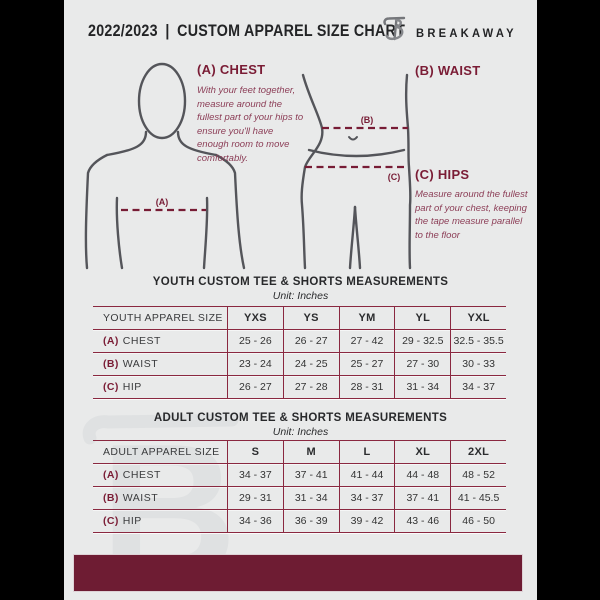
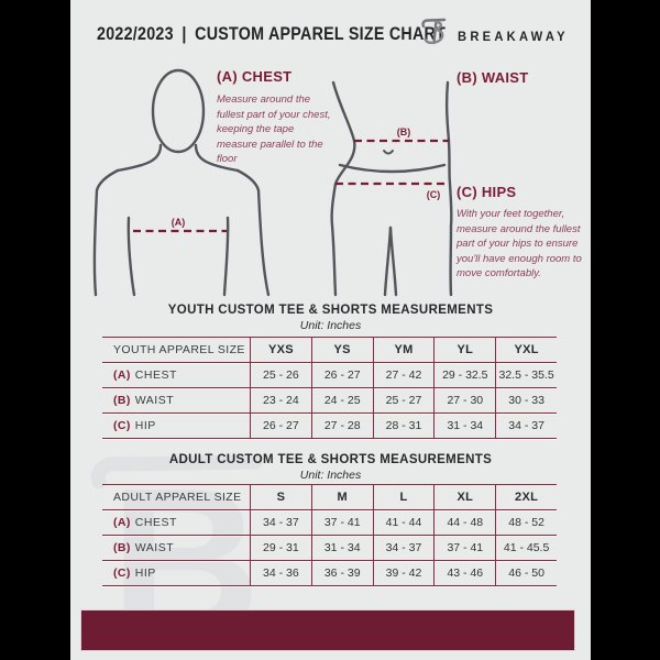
  B
  2022/2023
  |
  CUSTOM APPAREL SIZE CHART
  BREAKAWAY
  (A)
  (B)
  (C)
  (A) CHEST
- With your feet together, measure around the fullest part of your hips to ensure you'll have enough room to move comfortably.
+ Measure around the fullest part of your chest, keeping the tape measure parallel to the floor
  (B) WAIST
  (C) HIPS
- Measure around the fullest part of your chest, keeping the tape measure parallel to the floor
+ With your feet together, measure around the fullest part of your hips to ensure you'll have enough room to move comfortably.
  YOUTH CUSTOM TEE & SHORTS MEASUREMENTS
  Unit: Inches
  YOUTH APPAREL SIZE
  YXS
  YS
  YM
  YL
  YXL
  (A)
  CHEST
  25 - 26
  26 - 27
  27 - 42
  29 - 32.5
  32.5 - 35.5
  (B)
  WAIST
  23 - 24
  24 - 25
  25 - 27
  27 - 30
  30 - 33
  (C)
  HIP
  26 - 27
  27 - 28
  28 - 31
  31 - 34
  34 - 37
  ADULT CUSTOM TEE & SHORTS MEASUREMENTS
  Unit: Inches
  ADULT APPAREL SIZE
  S
  M
  L
  XL
  2XL
  (A)
  CHEST
  34 - 37
  37 - 41
  41 - 44
  44 - 48
  48 - 52
  (B)
  WAIST
  29 - 31
  31 - 34
  34 - 37
  37 - 41
  41 - 45.5
  (C)
  HIP
  34 - 36
  36 - 39
  39 - 42
  43 - 46
  46 - 50
